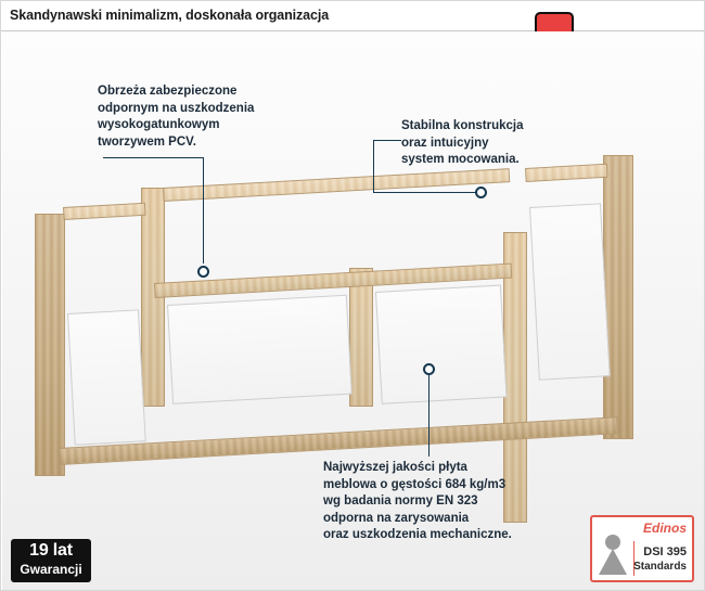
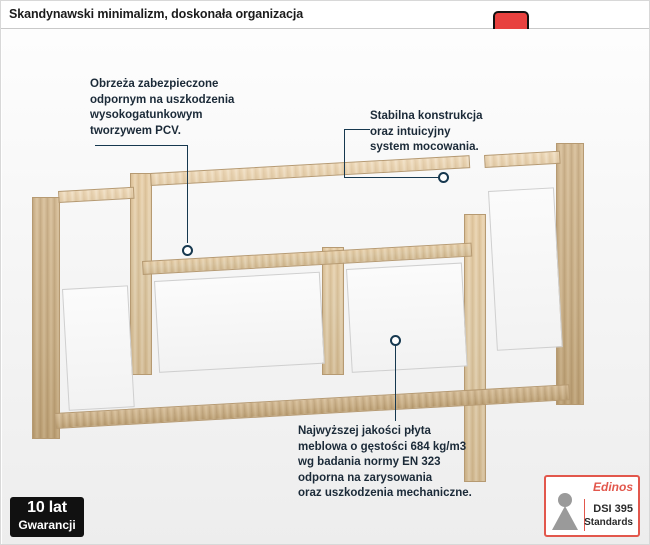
  Skandynawski minimalizm, doskonała organizacja
  Obrzeża zabezpieczone
  odpornym na uszkodzenia
  wysokogatunkowym
  tworzywem PCV.
  Stabilna konstrukcja
  oraz intuicyjny
  system mocowania.
  Najwyższej jakości płyta
  meblowa o gęstości 684 kg/m3
  wg badania normy EN 323
  odporna na zarysowania
  oraz uszkodzenia mechaniczne.
- 19 lat
+ 10 lat
  Gwarancji
  Edinos
  DSI 395
  Standards
